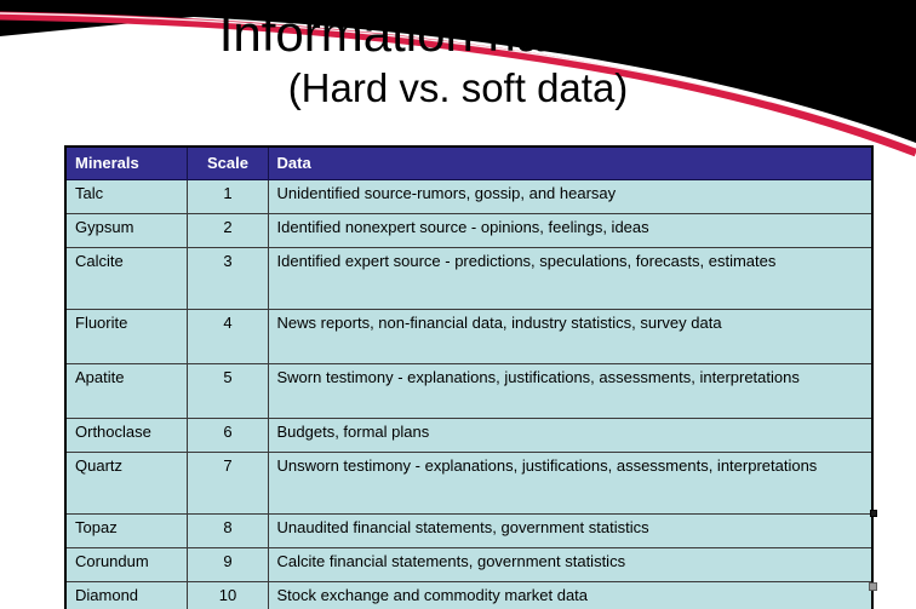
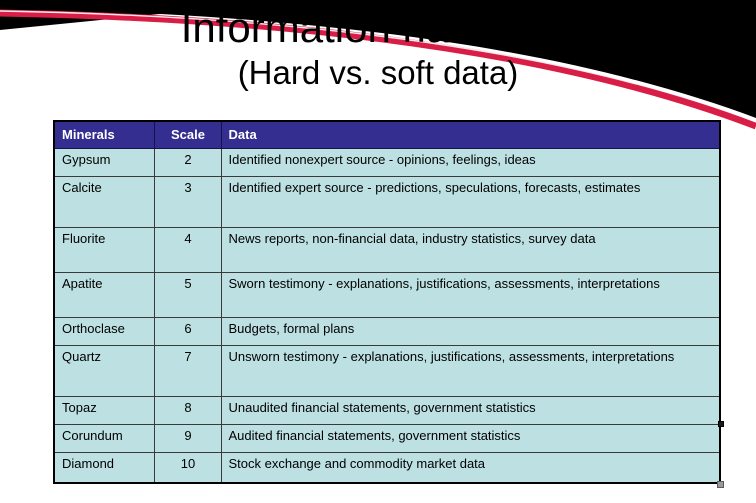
  Information hardness
  (Hard vs. soft data)
  Minerals	Scale	Data
- Talc	1	Unidentified source-rumors, gossip, and hearsay
  Gypsum	2	Identified nonexpert source - opinions, feelings, ideas
  Calcite	3	Identified expert source - predictions, speculations, forecasts, estimates
  Fluorite	4	News reports, non-financial data, industry statistics, survey data
  Apatite	5	Sworn testimony - explanations, justifications, assessments, interpretations
  Orthoclase	6	Budgets, formal plans
  Quartz	7	Unsworn testimony - explanations, justifications, assessments, interpretations
  Topaz	8	Unaudited financial statements, government statistics
- Corundum	9	Calcite financial statements, government statistics
+ Corundum	9	Audited financial statements, government statistics
  Diamond	10	Stock exchange and commodity market data
